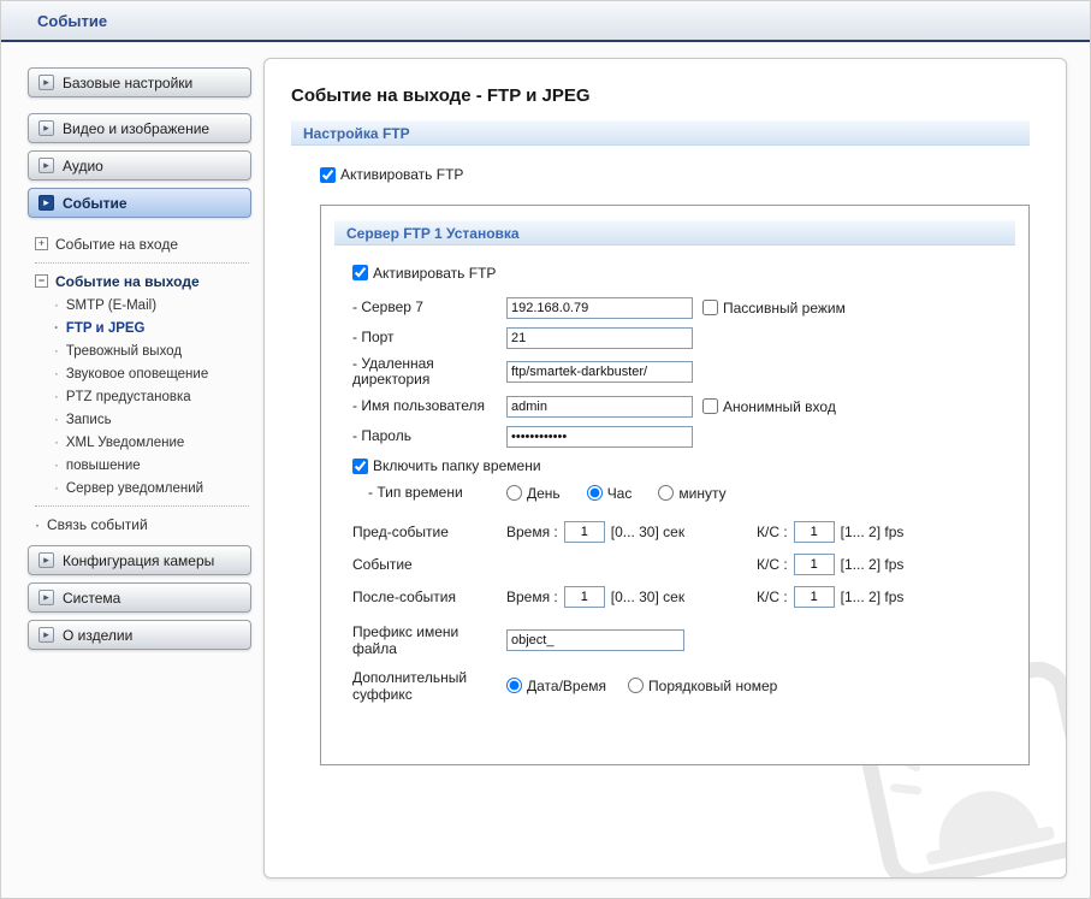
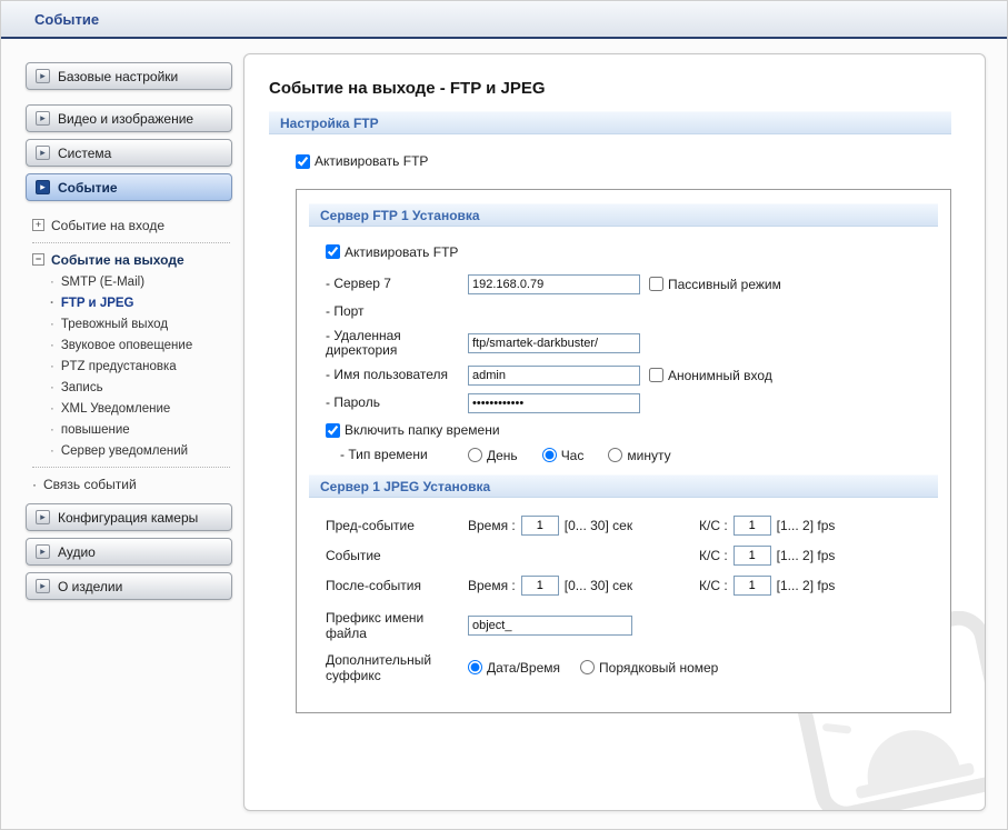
  Событие
  ▸
  Базовые настройки
  ▸
  Видео и изображение
  ▸
- Аудио
+ Система
  ▸
  Событие
  +
  Событие на входе
  −
  Событие на выходе
  ·
  SMTP (E-Mail)
  ·
  FTP и JPEG
  ·
  Тревожный выход
  ·
  Звуковое оповещение
  ·
  PTZ предустановка
  ·
  Запись
  ·
  XML Уведомление
  ·
  повышение
  ·
  Сервер уведомлений
  ·
  Связь событий
  ▸
  Конфигурация камеры
  ▸
- Система
+ Аудио
  ▸
  О изделии
  Событие на выходе - FTP и JPEG
  Настройка FTP
  Активировать FTP
  Сервер FTP 1 Установка
  Активировать FTP
  - Сервер 7
  192.168.0.79
  Пассивный режим
  - Порт
- 21
  - Удаленная директория
  ftp/smartek-darkbuster/
  - Имя пользователя
  admin
  Анонимный вход
  - Пароль
  ••••••••••••
  Включить папку времени
  - Тип времени
  День
  Час
  минуту
+ Сервер 1 JPEG Установка
  Пред-событие
  Время :
  1
  [0... 30] сек
  К/С :
  1
  [1... 2] fps
  Событие
  К/С :
  1
  [1... 2] fps
  После-события
  Время :
  1
  [0... 30] сек
  К/С :
  1
  [1... 2] fps
  Префикс имени файла
  object_
  Дополнительный суффикс
  Дата/Время
  Порядковый номер
